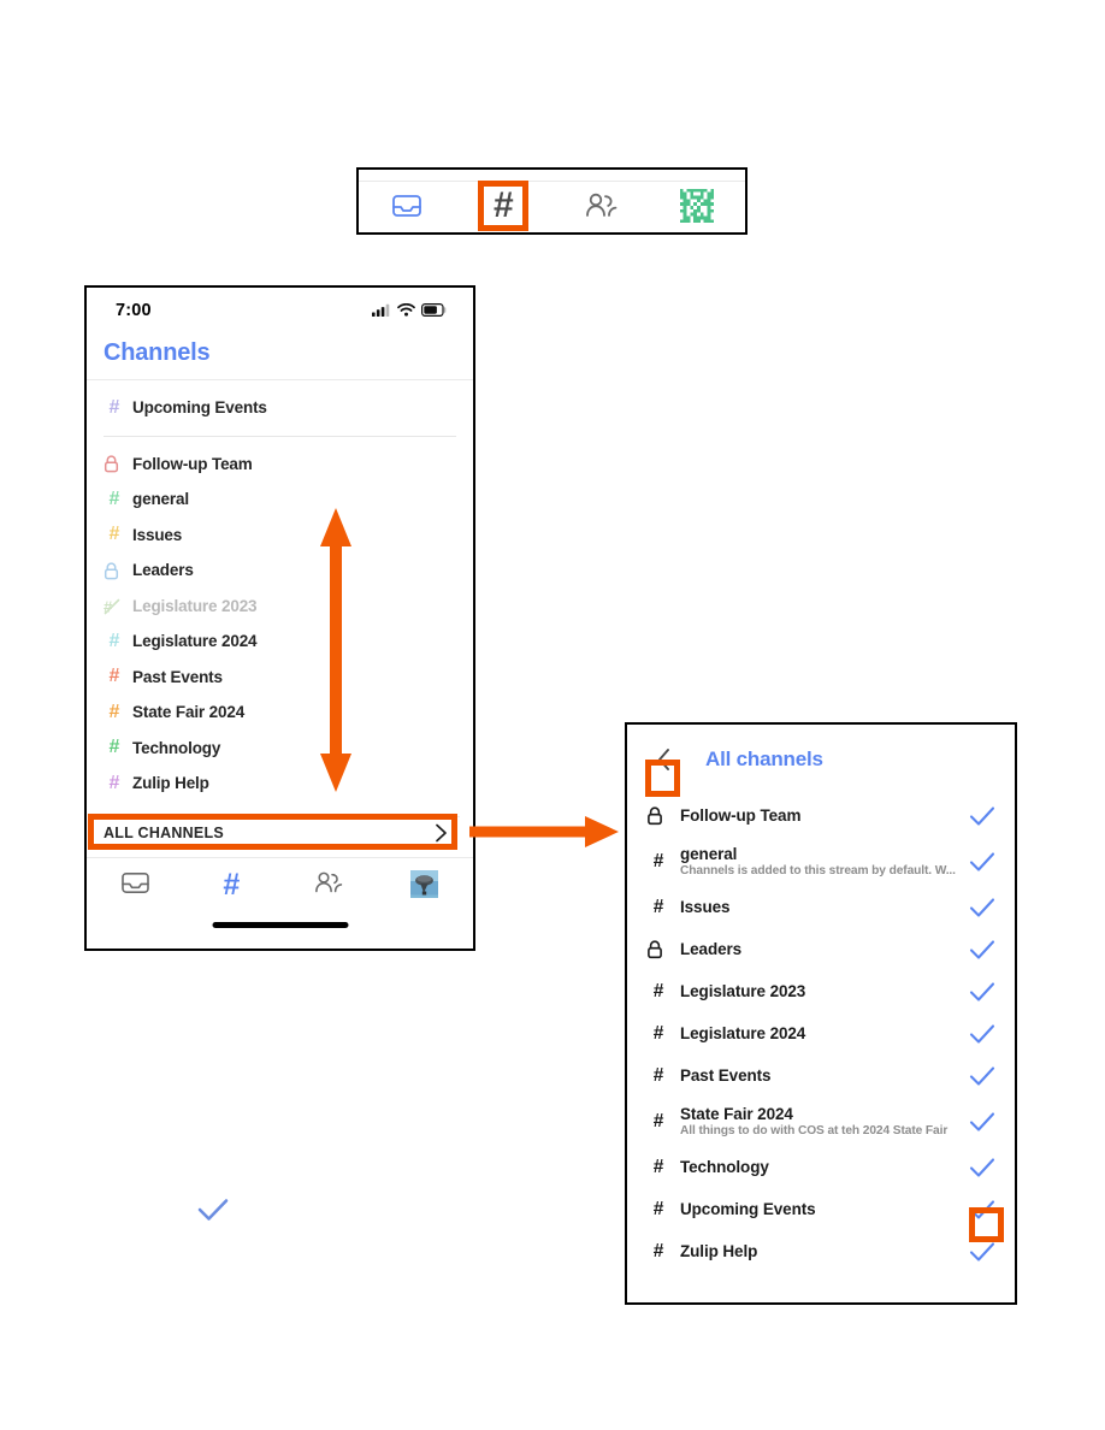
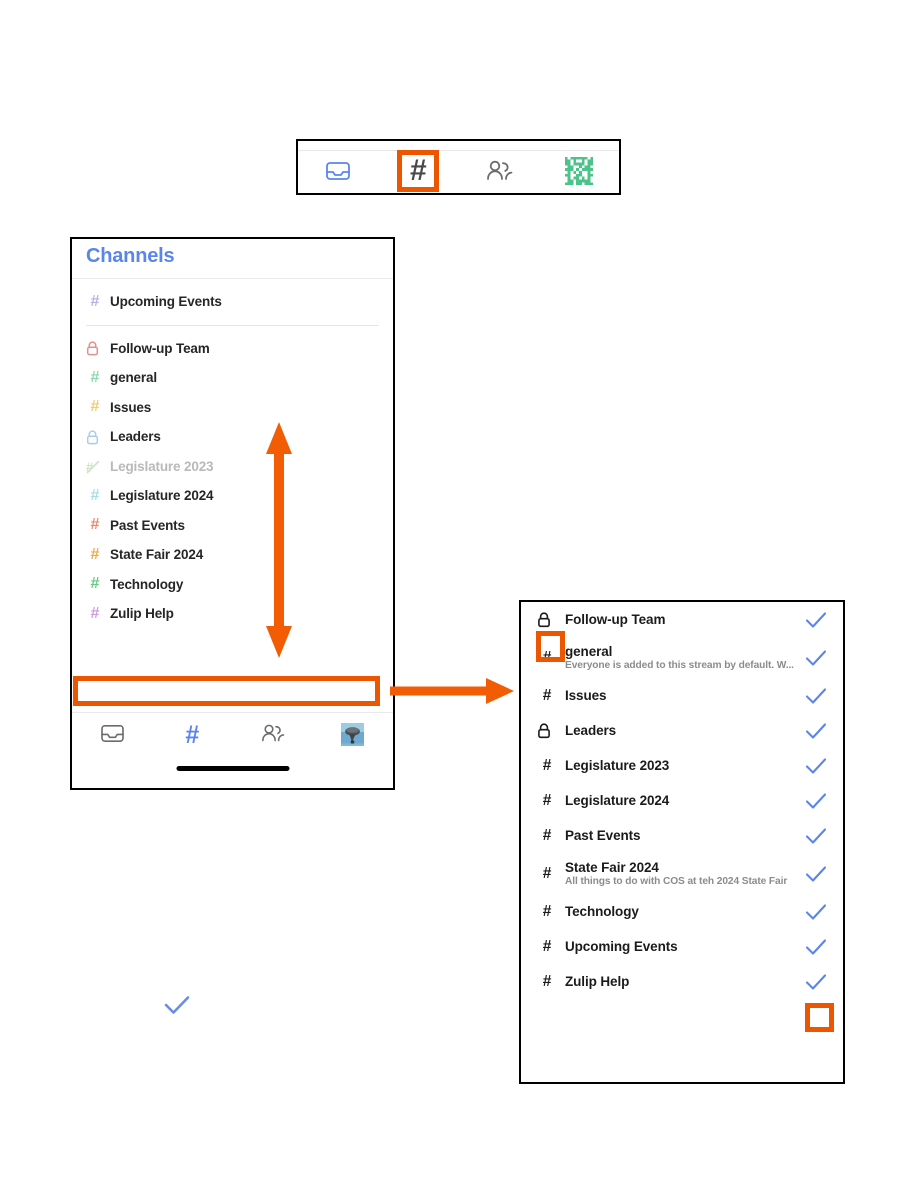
  #
- 7:00
  Channels
  #
  Upcoming Events
  Follow-up Team
  #
  general
  #
  Issues
  Leaders
  #
  Legislature 2023
  #
  Legislature 2024
  #
  Past Events
  #
  State Fair 2024
  #
  Technology
  #
  Zulip Help
- ALL CHANNELS
  #
- All channels
  Follow-up Team
  #
  general
- Channels is added to this stream by default. W...
+ Everyone is added to this stream by default. W...
  #
  Issues
  Leaders
  #
  Legislature 2023
  #
  Legislature 2024
  #
  Past Events
  #
  State Fair 2024
  All things to do with COS at teh 2024 State Fair
  #
  Technology
  #
  Upcoming Events
  #
  Zulip Help
